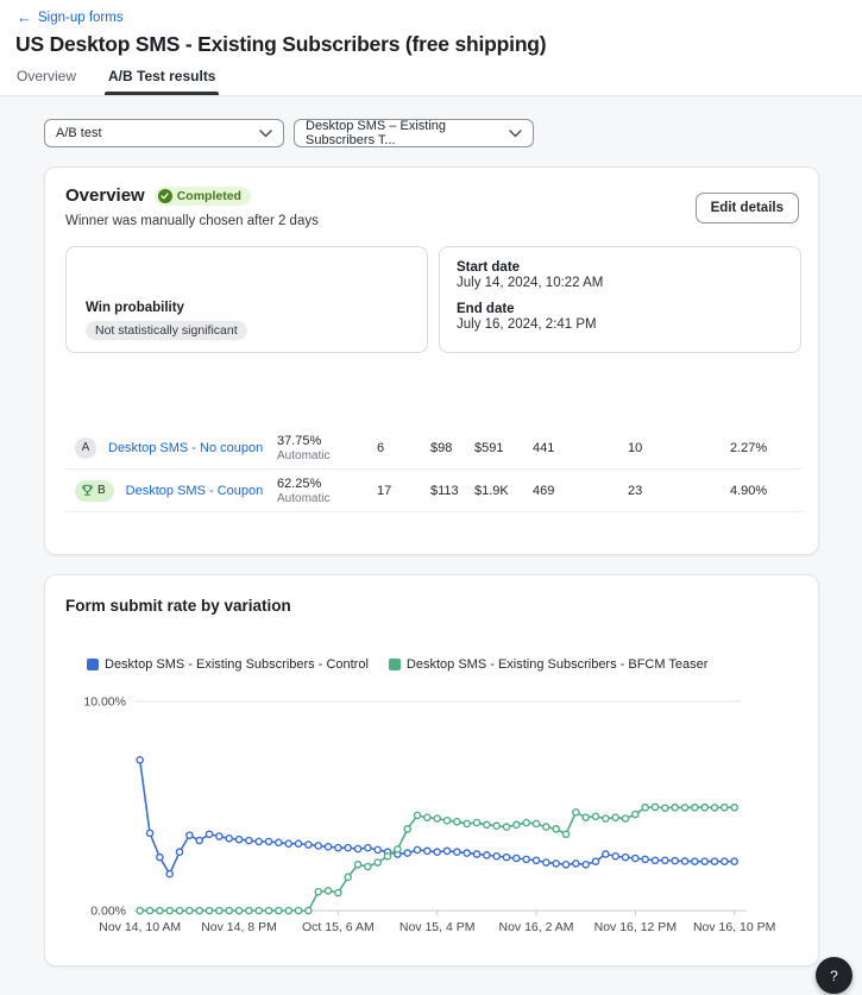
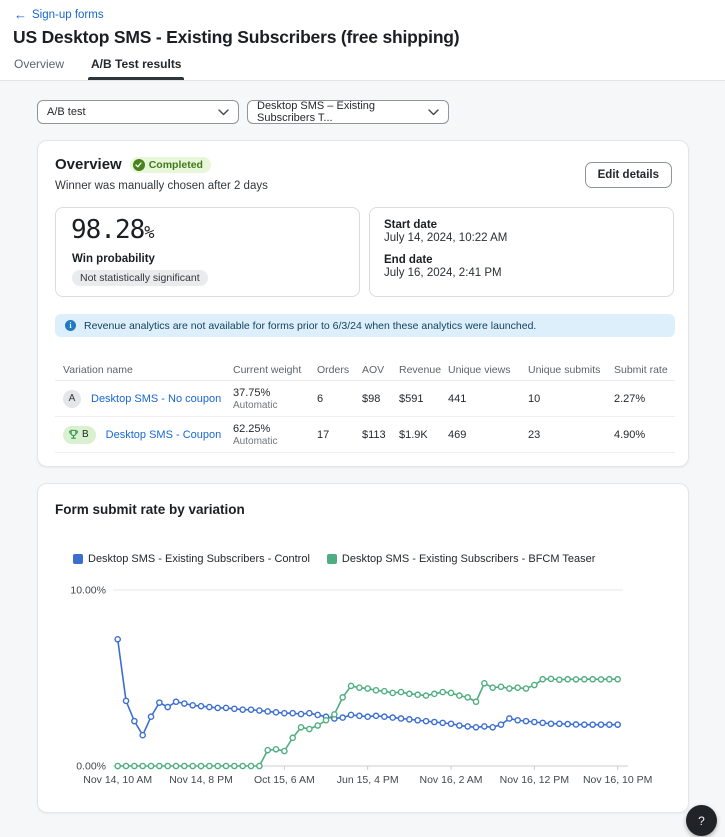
  ←
  Sign-up forms
  US Desktop SMS - Existing Subscribers (free shipping)
  Overview
  A/B Test results
  A/B test
  Desktop SMS – Existing Subscribers T...
  Overview
  Completed
  Winner was manually chosen after 2 days
  Edit details
+ 98.28%
  Win probability
  Not statistically significant
  Start date
  July 14, 2024, 10:22 AM
  End date
  July 16, 2024, 2:41 PM
+ i
+ Revenue analytics are not available for forms prior to 6/3/24 when these analytics were launched.
+ Variation name
+ Current weight
+ Orders
+ AOV
+ Revenue
+ Unique views
+ Unique submits
+ Submit rate
  A
  Desktop SMS - No coupon
  37.75%
  Automatic
  6
  $98
  $591
  441
  10
  2.27%
  B
  Desktop SMS - Coupon
  62.25%
  Automatic
  17
  $113
  $1.9K
  469
  23
  4.90%
  Form submit rate by variation
  Desktop SMS - Existing Subscribers - Control
  Desktop SMS - Existing Subscribers - BFCM Teaser
  Nov 14, 10 AM
  Nov 14, 8 PM
  Oct 15, 6 AM
- Nov 15, 4 PM
+ Jun 15, 4 PM
  Nov 16, 2 AM
  Nov 16, 12 PM
  Nov 16, 10 PM
  0.00%
  10.00%
  ?
